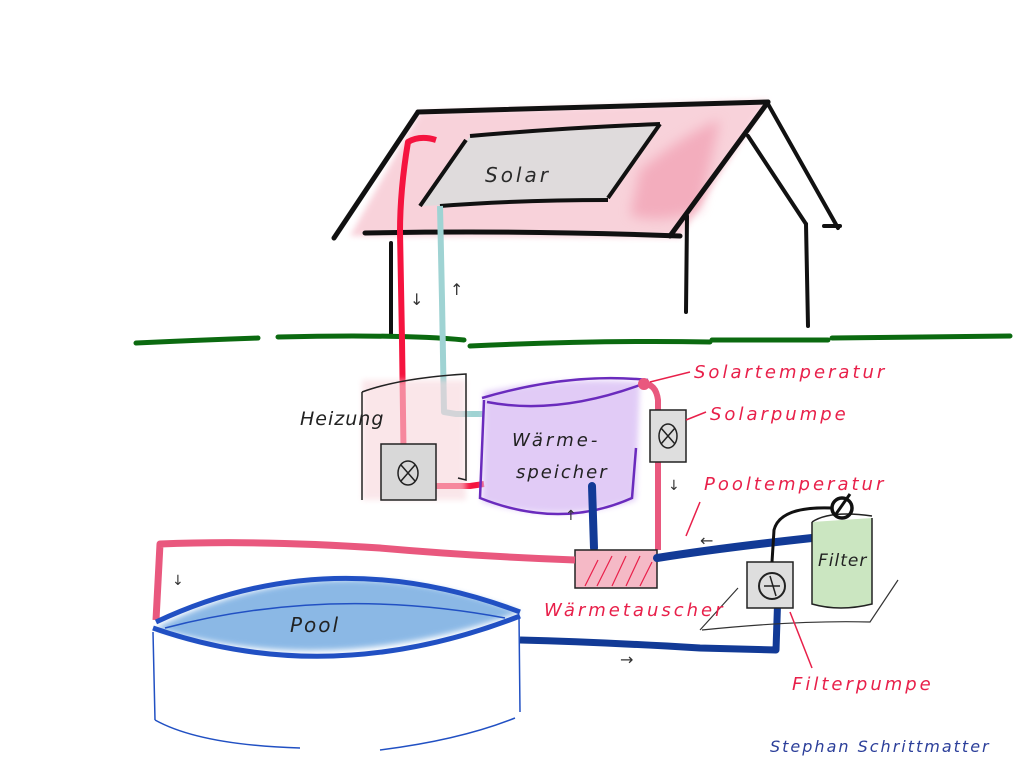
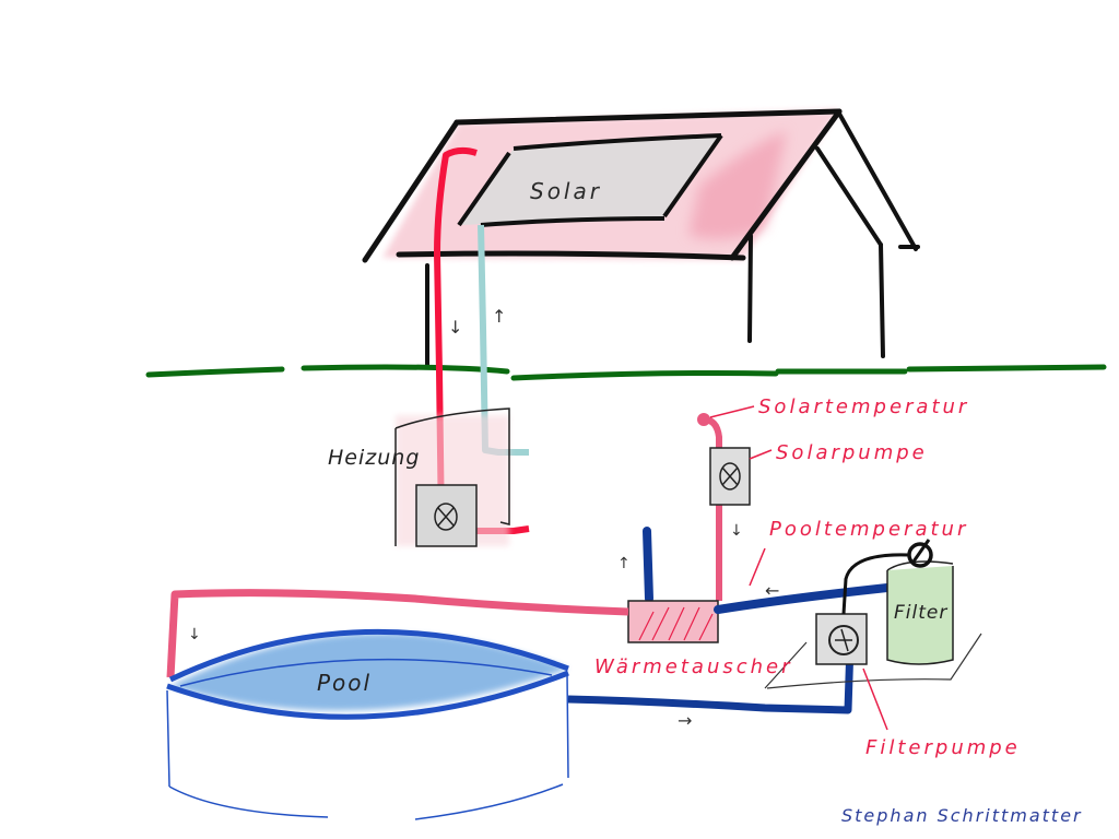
  Solar
  ↓
  ↑
  Heizung
- Wärme-
- speicher
  ↓
  ↑
  ↓
  Pool
  →
  ←
  Filter
  Solartemperatur
  Solarpumpe
  Pooltemperatur
  Wärmetauscher
  Filterpumpe
  Stephan Schrittmatter
